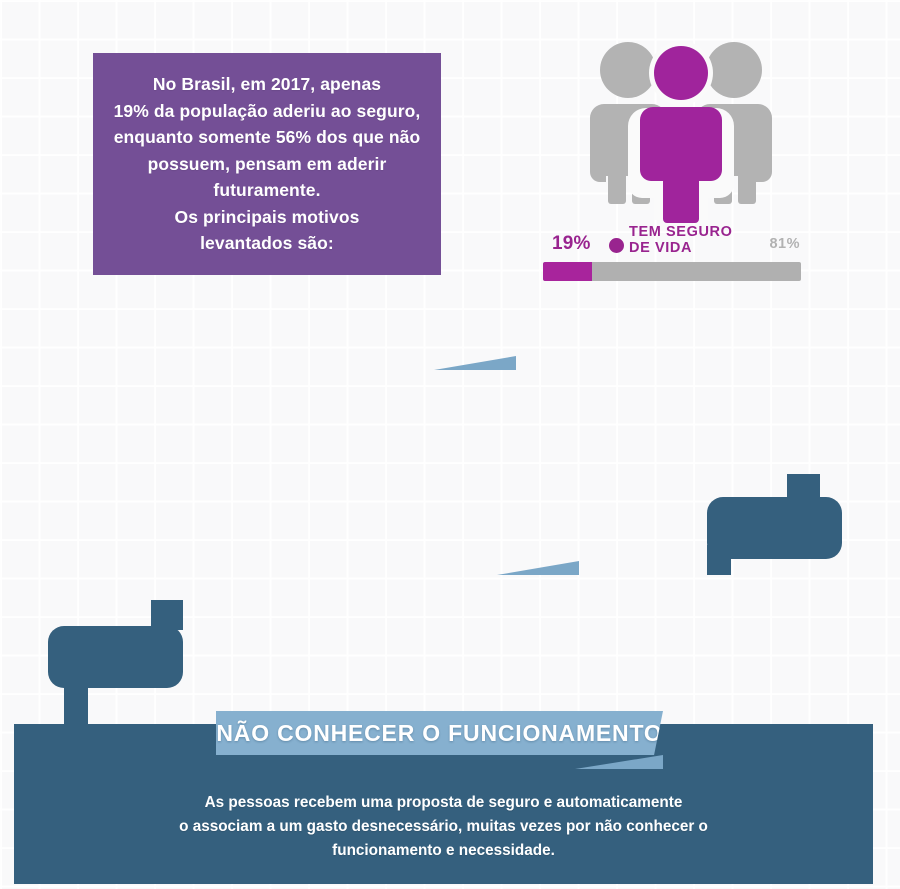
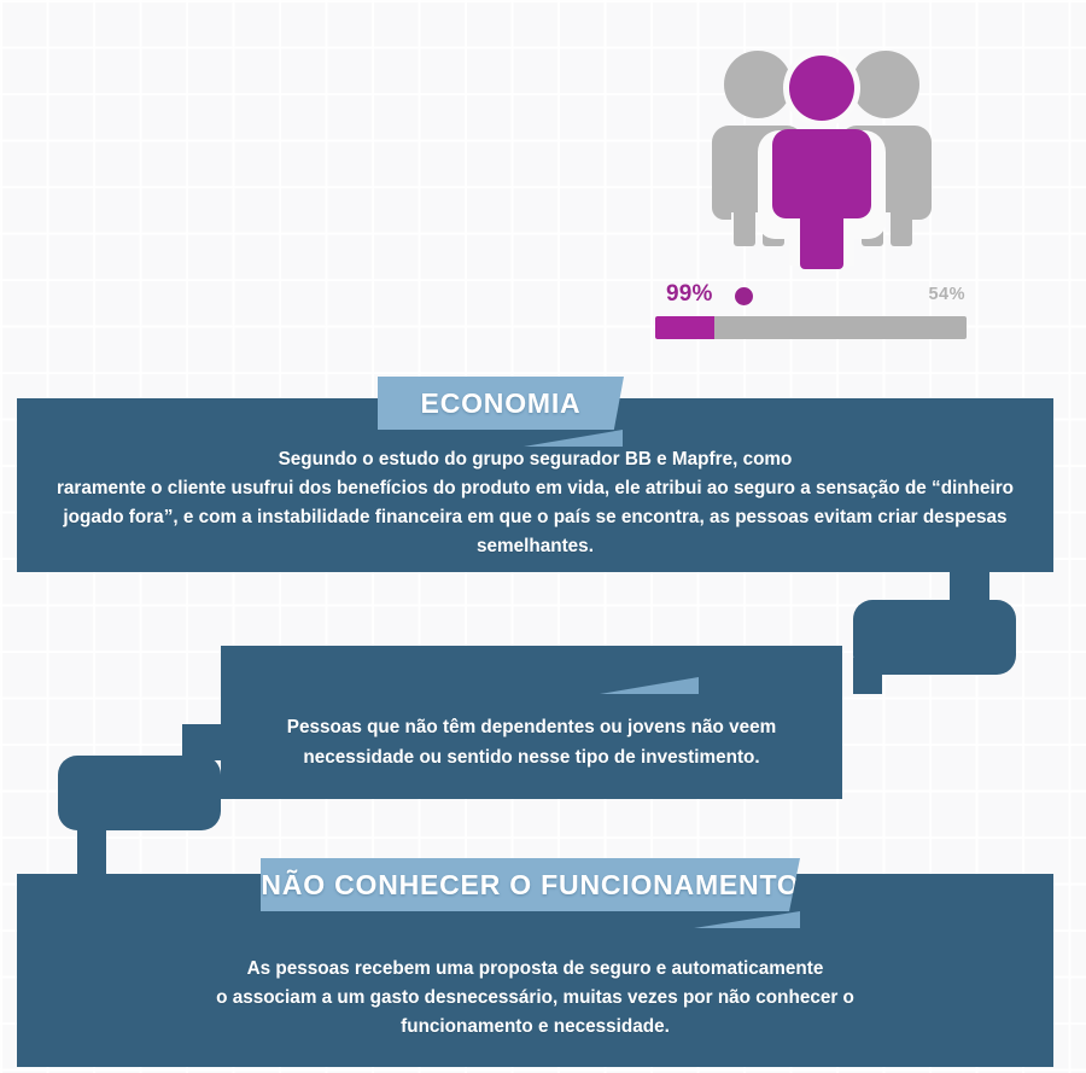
- No Brasil, em 2017, apenas
- 19% da população aderiu ao seguro,
- enquanto somente 56% dos que não
- possuem, pensam em aderir
- futuramente.
- Os principais motivos
- levantados são:
- 19%
+ 99%
- TEM SEGURO
- DE VIDA
- 81%
+ 54%
+ Segundo o estudo do grupo segurador BB e Mapfre, como
+ raramente o cliente usufrui dos benefícios do produto em vida, ele atribui ao seguro a sensação de “dinheiro
+ jogado fora”, e com a instabilidade financeira em que o país se encontra, as pessoas evitam criar despesas
+ semelhantes.
+ ECONOMIA
+ Pessoas que não têm dependentes ou jovens não veem
+ necessidade ou sentido nesse tipo de investimento.
  As pessoas recebem uma proposta de seguro e automaticamente
  o associam a um gasto desnecessário, muitas vezes por não conhecer o
  funcionamento e necessidade.
  NÃO CONHECER O FUNCIONAMENTO
